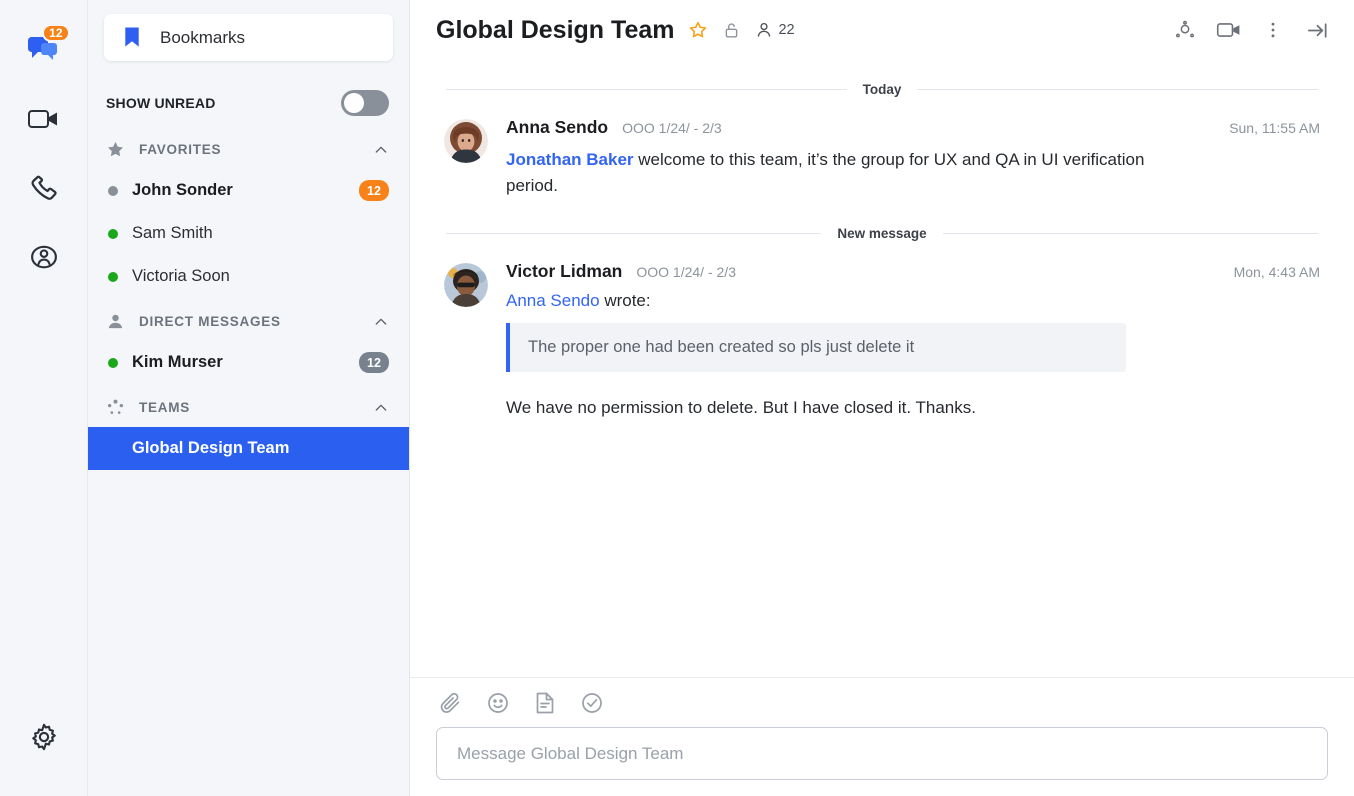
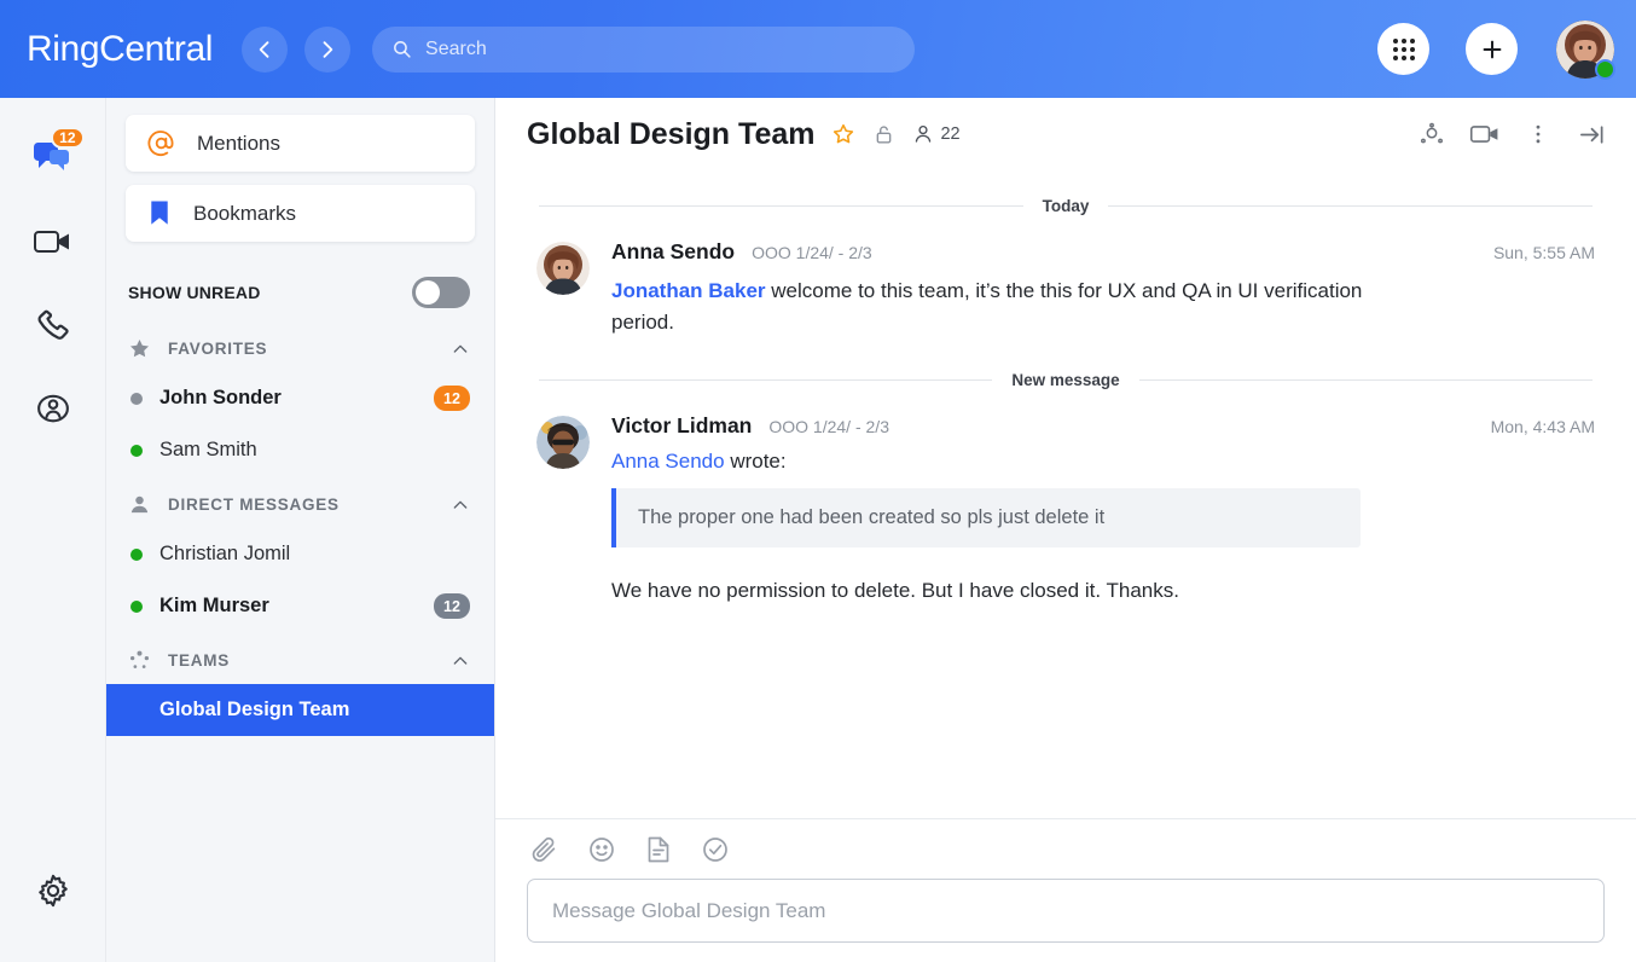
+ RingCentral
+ Search
  12
+ Mentions
  Bookmarks
  SHOW UNREAD
  FAVORITES
  John Sonder
  12
  Sam Smith
- Victoria Soon
  DIRECT MESSAGES
+ Christian Jomil
  Kim Murser
  12
  TEAMS
  Global Design Team
  Global Design Team
  22
  Today
  Anna Sendo
  OOO 1/24/ - 2/3
- Sun, 11:55 AM
+ Sun, 5:55 AM
- Jonathan Baker welcome to this team, it’s the group for UX and QA in UI verification period.
+ Jonathan Baker welcome to this team, it’s the this for UX and QA in UI verification period.
  New message
  Victor Lidman
  OOO 1/24/ - 2/3
  Mon, 4:43 AM
  Anna Sendo wrote:
  The proper one had been created so pls just delete it
  We have no permission to delete. But I have closed it. Thanks.
  Message Global Design Team
